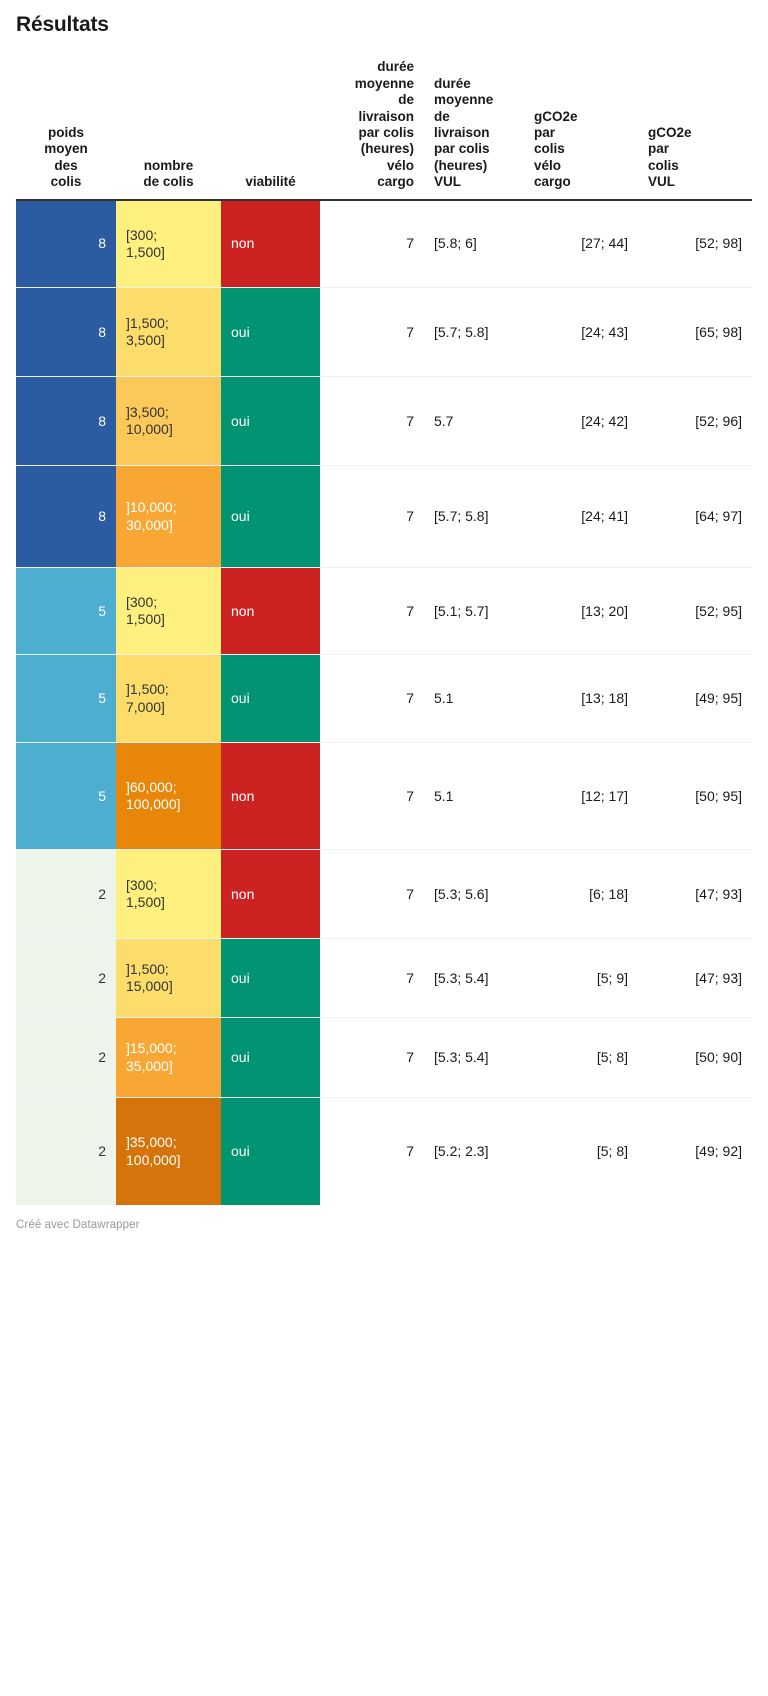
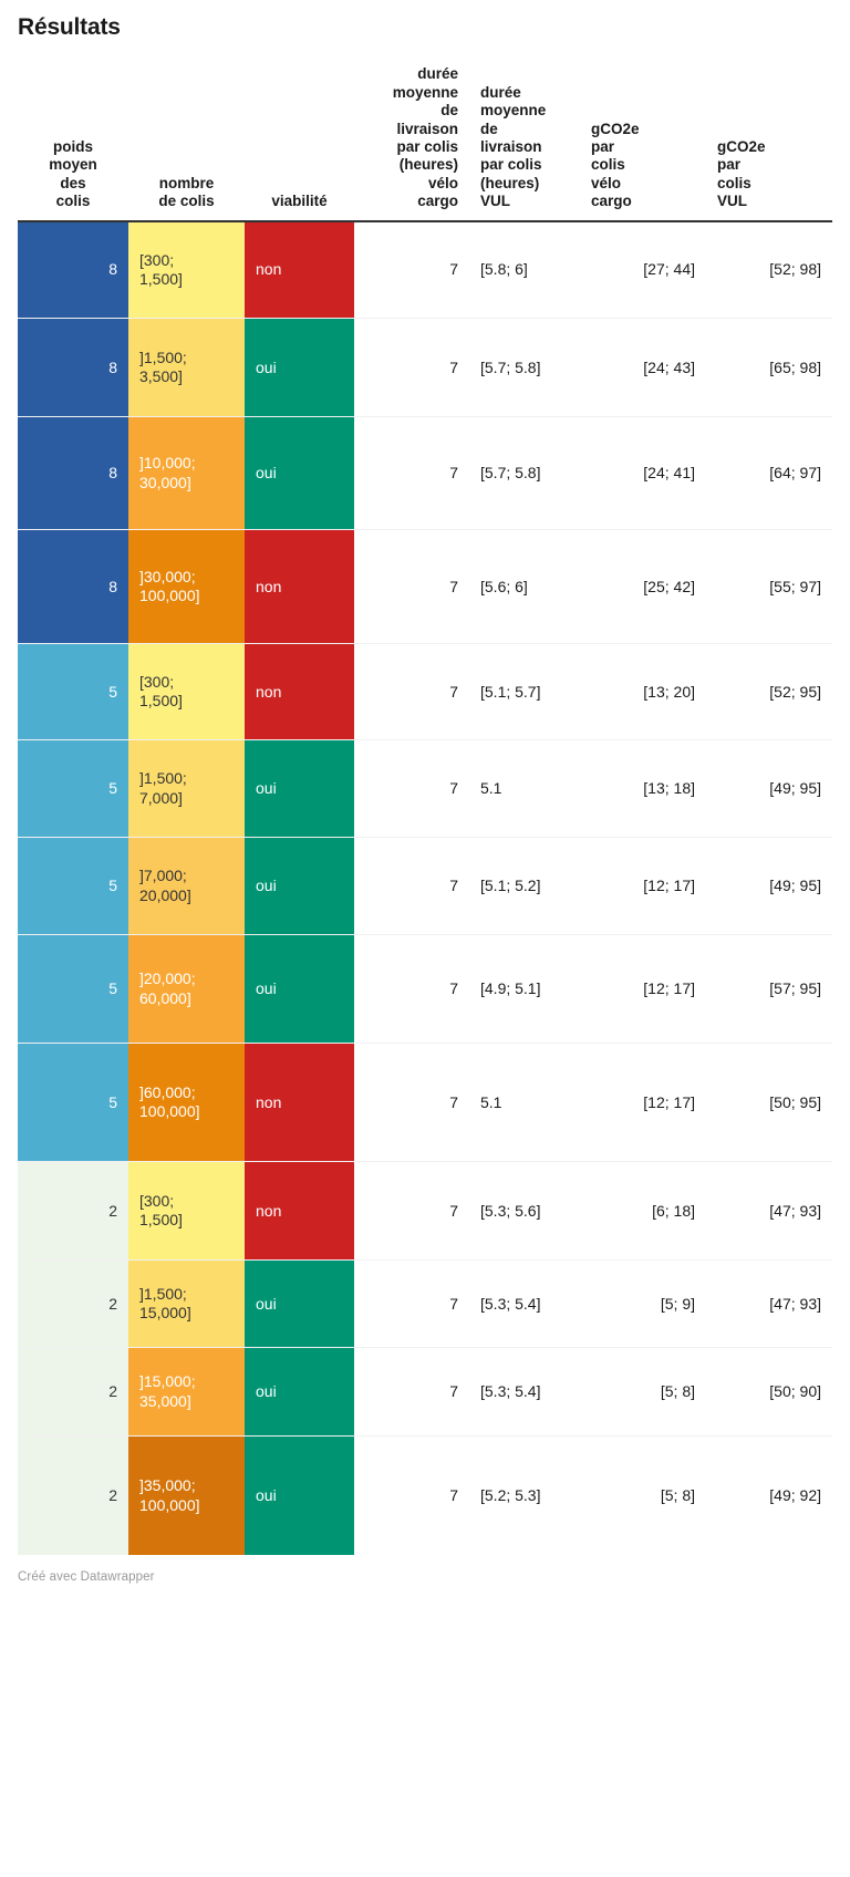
  Résultats
  poids moyen des colis	nombre de colis	viabilité	durée moyenne de livraison par colis (heures) vélo cargo	durée moyenne de livraison par colis (heures) VUL	gCO2e par colis vélo cargo	gCO2e par colis VUL
  8	[300; 1,500]	non	7	[5.8; 6]	[27; 44]	[52; 98]
  8	]1,500; 3,500]	oui	7	[5.7; 5.8]	[24; 43]	[65; 98]
- 8	]3,500; 10,000]	oui	7	5.7	[24; 42]	[52; 96]
  8	]10,000; 30,000]	oui	7	[5.7; 5.8]	[24; 41]	[64; 97]
+ 8	]30,000; 100,000]	non	7	[5.6; 6]	[25; 42]	[55; 97]
  5	[300; 1,500]	non	7	[5.1; 5.7]	[13; 20]	[52; 95]
  5	]1,500; 7,000]	oui	7	5.1	[13; 18]	[49; 95]
+ 5	]7,000; 20,000]	oui	7	[5.1; 5.2]	[12; 17]	[49; 95]
+ 5	]20,000; 60,000]	oui	7	[4.9; 5.1]	[12; 17]	[57; 95]
  5	]60,000; 100,000]	non	7	5.1	[12; 17]	[50; 95]
  2	[300; 1,500]	non	7	[5.3; 5.6]	[6; 18]	[47; 93]
  2	]1,500; 15,000]	oui	7	[5.3; 5.4]	[5; 9]	[47; 93]
  2	]15,000; 35,000]	oui	7	[5.3; 5.4]	[5; 8]	[50; 90]
- 2	]35,000; 100,000]	oui	7	[5.2; 2.3]	[5; 8]	[49; 92]
+ 2	]35,000; 100,000]	oui	7	[5.2; 5.3]	[5; 8]	[49; 92]
  Créé avec Datawrapper
